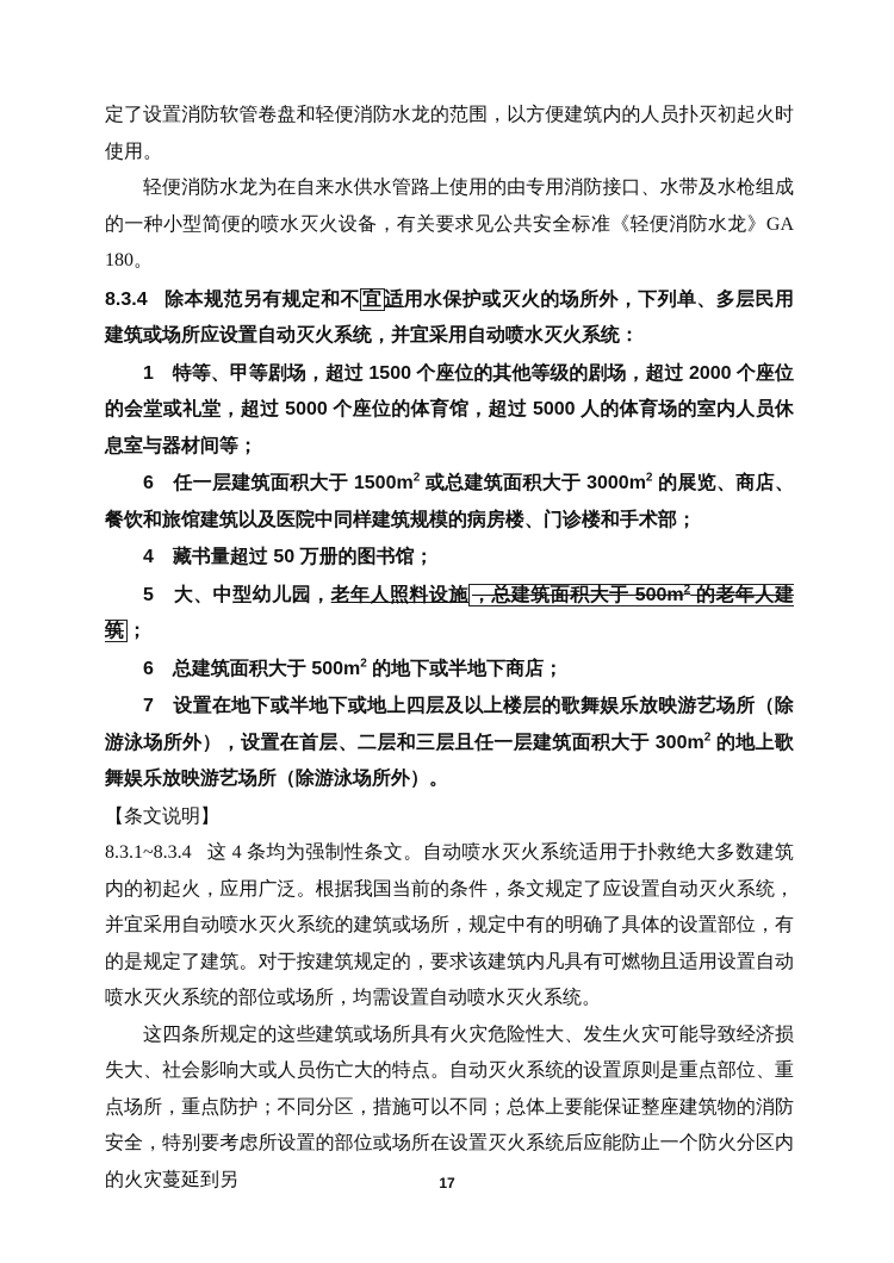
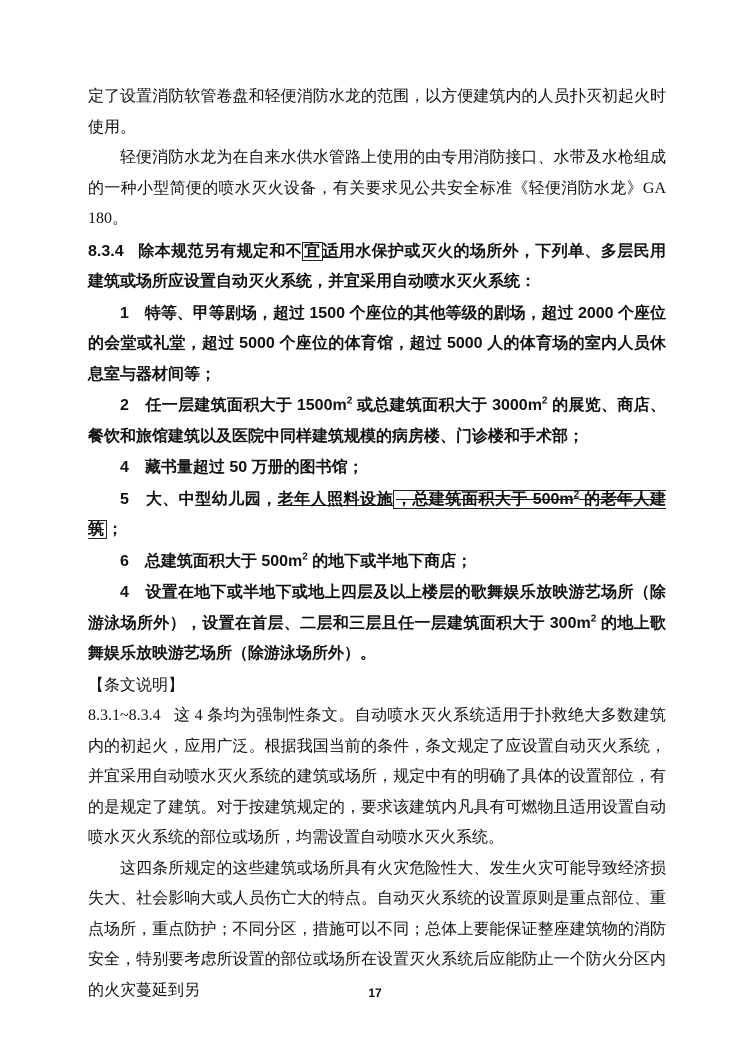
  定了设置消防软管卷盘和轻便消防水龙的范围，以方便建筑内的人员扑灭初起火时使用。
  轻便消防水龙为在自来水供水管路上使用的由专用消防接口、水带及水枪组成的一种小型简便的喷水灭火设备，有关要求见公共安全标准《轻便消防水龙》GA 180。
  8.3.4 除本规范另有规定和不宜适用水保护或灭火的场所外，下列单、多层民用建筑或场所应设置自动灭火系统，并宜采用自动喷水灭火系统：
  1 特等、甲等剧场，超过 1500 个座位的其他等级的剧场，超过 2000 个座位的会堂或礼堂，超过 5000 个座位的体育馆，超过 5000 人的体育场的室内人员休息室与器材间等；
- 6 任一层建筑面积大于 1500m2 或总建筑面积大于 3000m2 的展览、商店、餐饮和旅馆建筑以及医院中同样建筑规模的病房楼、门诊楼和手术部；
+ 2 任一层建筑面积大于 1500m2 或总建筑面积大于 3000m2 的展览、商店、餐饮和旅馆建筑以及医院中同样建筑规模的病房楼、门诊楼和手术部；
  4 藏书量超过 50 万册的图书馆；
  5 大、中型幼儿园，老年人照料设施 ，总建筑面积大于 500m2 的老年人建筑 ；
  6 总建筑面积大于 500m2 的地下或半地下商店；
- 7 设置在地下或半地下或地上四层及以上楼层的歌舞娱乐放映游艺场所（除游泳场所外），设置在首层、二层和三层且任一层建筑面积大于 300m2 的地上歌舞娱乐放映游艺场所（除游泳场所外）。
+ 4 设置在地下或半地下或地上四层及以上楼层的歌舞娱乐放映游艺场所（除游泳场所外），设置在首层、二层和三层且任一层建筑面积大于 300m2 的地上歌舞娱乐放映游艺场所（除游泳场所外）。
  【条文说明】
  8.3.1~8.3.4 这 4 条均为强制性条文。自动喷水灭火系统适用于扑救绝大多数建筑内的初起火，应用广泛。根据我国当前的条件，条文规定了应设置自动灭火系统，并宜采用自动喷水灭火系统的建筑或场所，规定中有的明确了具体的设置部位，有的是规定了建筑。对于按建筑规定的，要求该建筑内凡具有可燃物且适用设置自动喷水灭火系统的部位或场所，均需设置自动喷水灭火系统。
  这四条所规定的这些建筑或场所具有火灾危险性大、发生火灾可能导致经济损失大、社会影响大或人员伤亡大的特点。自动灭火系统的设置原则是重点部位、重点场所，重点防护；不同分区，措施可以不同；总体上要能保证整座建筑物的消防安全，特别要考虑所设置的部位或场所在设置灭火系统后应能防止一个防火分区内的火灾蔓延到另
  17
